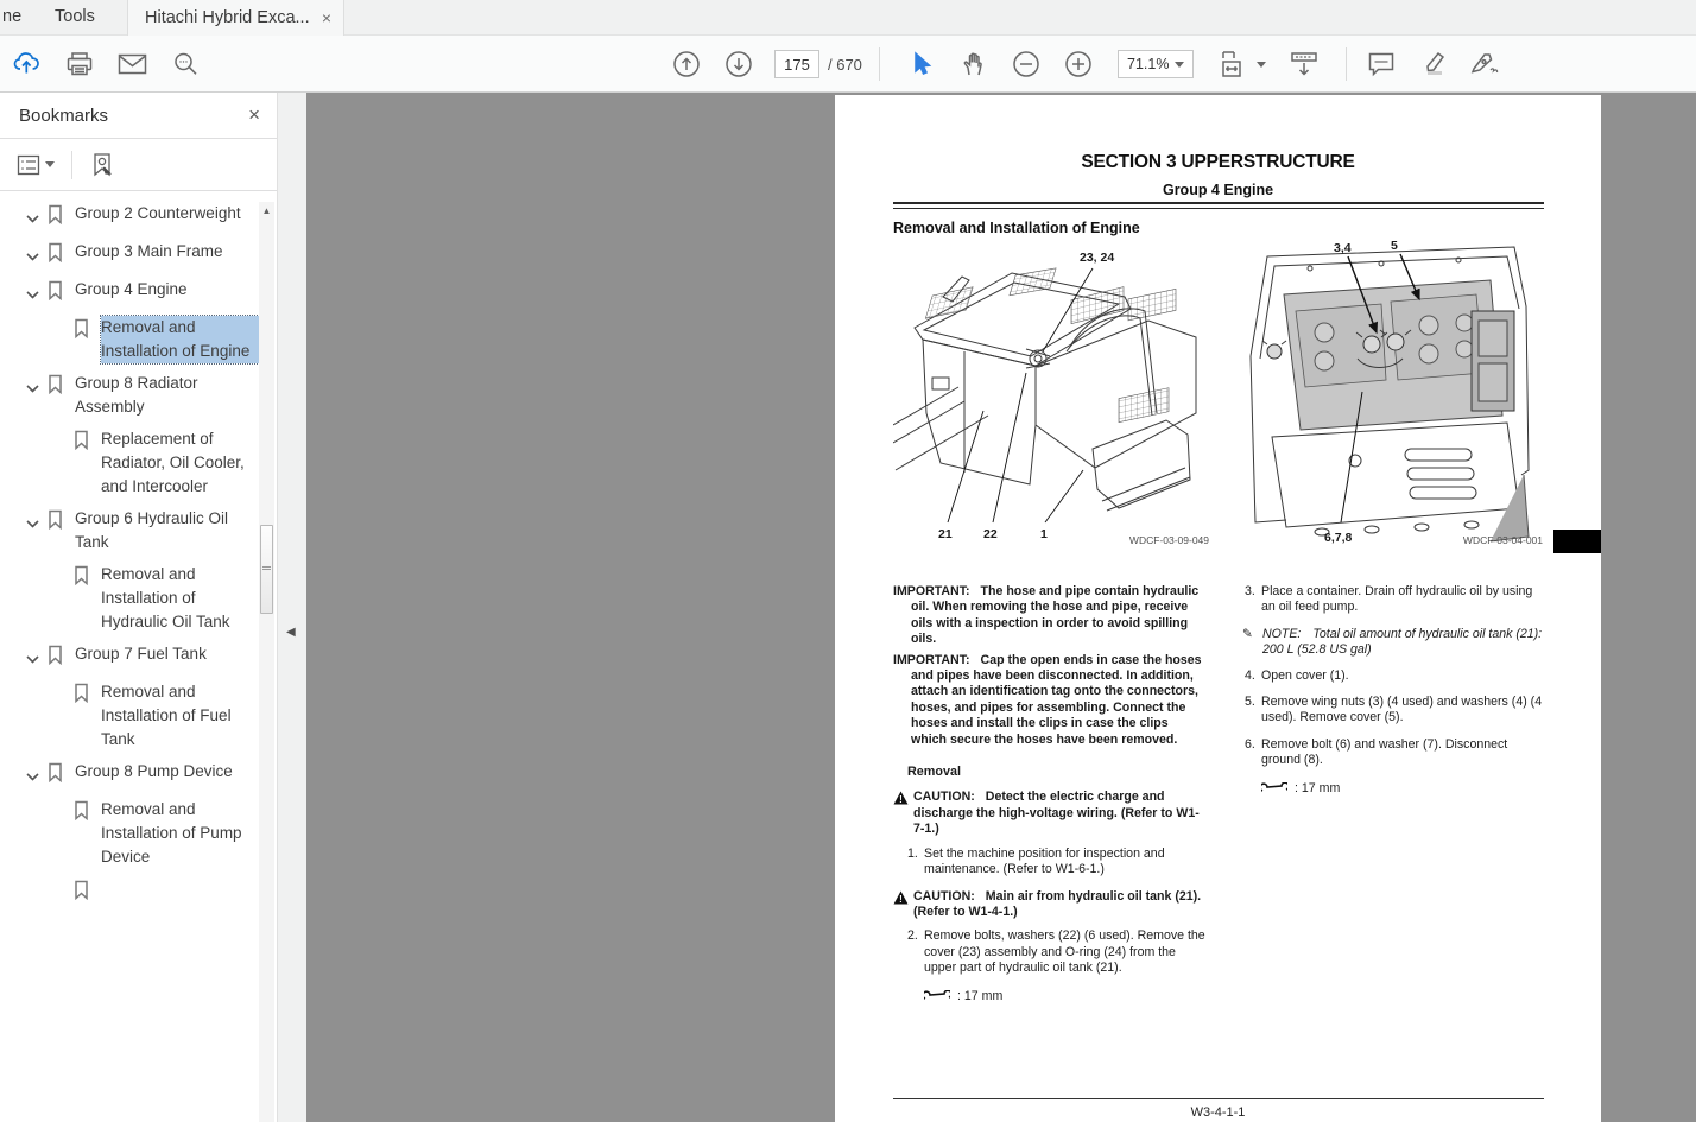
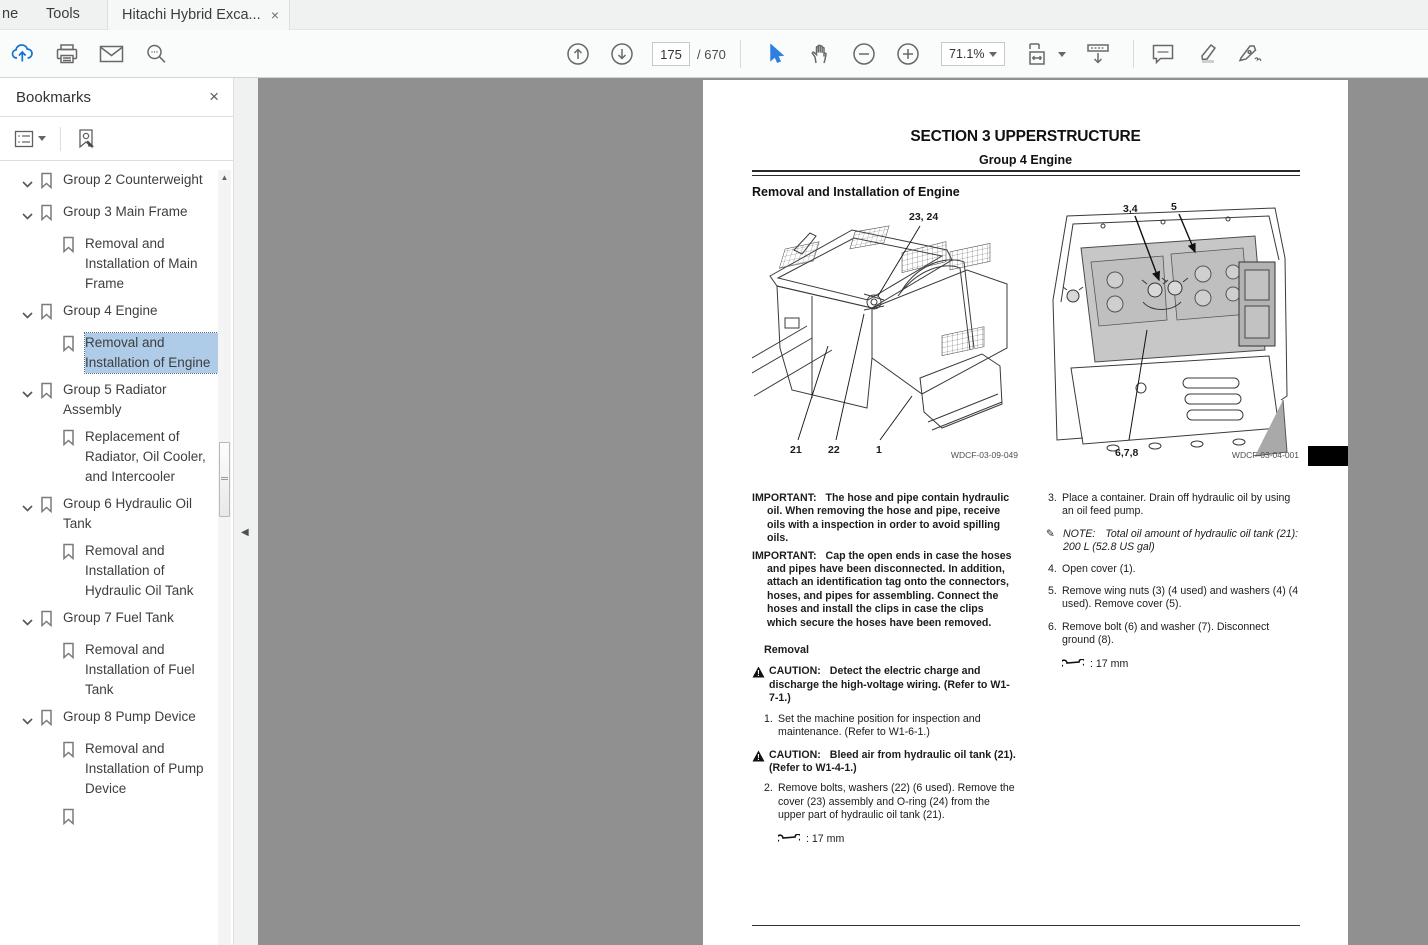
  ne
  Tools
  Hitachi Hybrid Exca...
  ×
  175
  / 670
  71.1%
  Bookmarks
  ×
  Group 2 Counterweight
  Group 3 Main Frame
+ Removal and Installation of Main Frame
  Group 4 Engine
  Removal and Installation of Engine
- Group 8 Radiator Assembly
+ Group 5 Radiator Assembly
  Replacement of Radiator, Oil Cooler, and Intercooler
  Group 6 Hydraulic Oil Tank
  Removal and Installation of Hydraulic Oil Tank
  Group 7 Fuel Tank
  Removal and Installation of Fuel Tank
  Group 8 Pump Device
  Removal and Installation of Pump Device
  ▲
  ◀
  SECTION 3 UPPERSTRUCTURE
  Group 4 Engine
  Removal and Installation of Engine
  23, 24
  21
  22
  1
  WDCF-03-09-049
  3,4
  5
  6,7,8
  WDCF-03-04-001
  IMPORTANT: The hose and pipe contain hydraulic oil. When removing the hose and pipe, receive oils with a inspection in order to avoid spilling oils.
  IMPORTANT: Cap the open ends in case the hoses and pipes have been disconnected. In addition, attach an identification tag onto the connectors, hoses, and pipes for assembling. Connect the hoses and install the clips in case the clips which secure the hoses have been removed.
  Removal
  !
  CAUTION: Detect the electric charge and discharge the high-voltage wiring. (Refer to W1-7-1.)
  1.
  Set the machine position for inspection and maintenance. (Refer to W1-6-1.)
  !
- CAUTION: Main air from hydraulic oil tank (21). (Refer to W1-4-1.)
+ CAUTION: Bleed air from hydraulic oil tank (21). (Refer to W1-4-1.)
  2.
  Remove bolts, washers (22) (6 used). Remove the cover (23) assembly and O-ring (24) from the upper part of hydraulic oil tank (21).
  : 17 mm
  3.
  Place a container. Drain off hydraulic oil by using an oil feed pump.
  ✎
  NOTE: Total oil amount of hydraulic oil tank (21): 200 L (52.8 US gal)
  4.
  Open cover (1).
  5.
  Remove wing nuts (3) (4 used) and washers (4) (4 used). Remove cover (5).
  6.
  Remove bolt (6) and washer (7). Disconnect ground (8).
  : 17 mm
- W3-4-1-1
